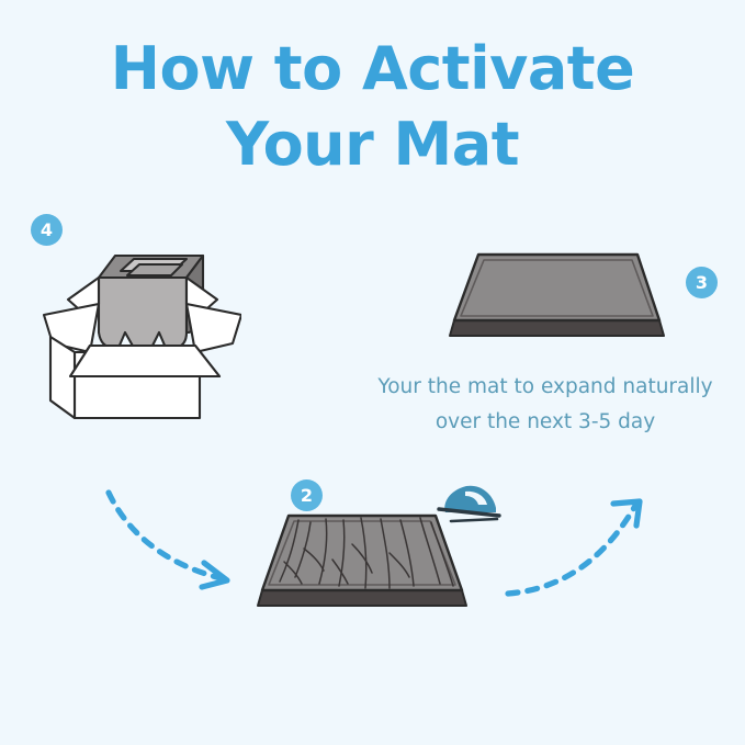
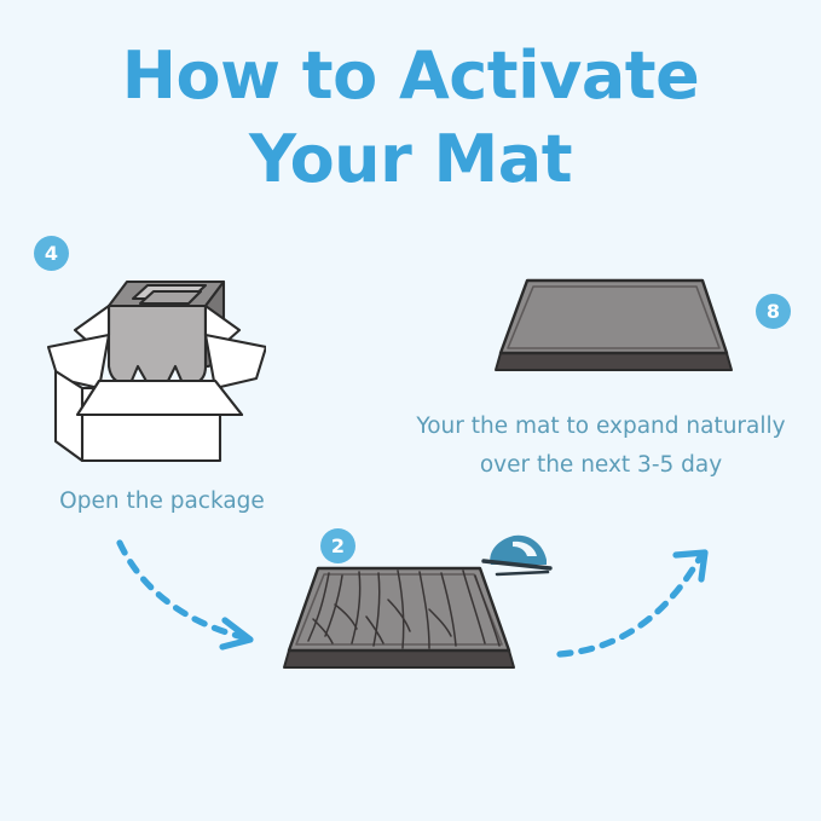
  How to Activate
  Your Mat
  4
+ Open the package
- 3
+ 8
  Your the mat to expand naturally
  over the next 3-5 day
  2
